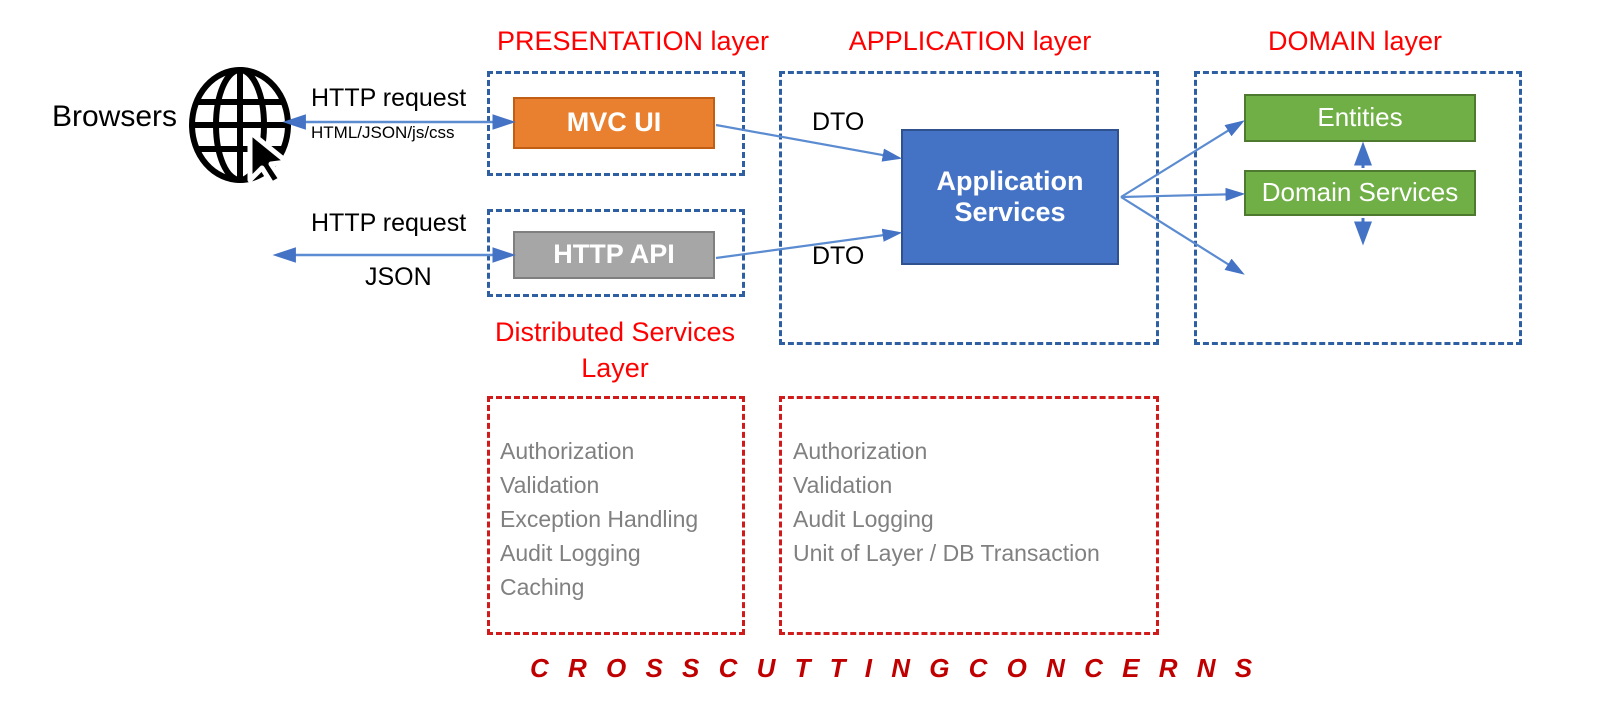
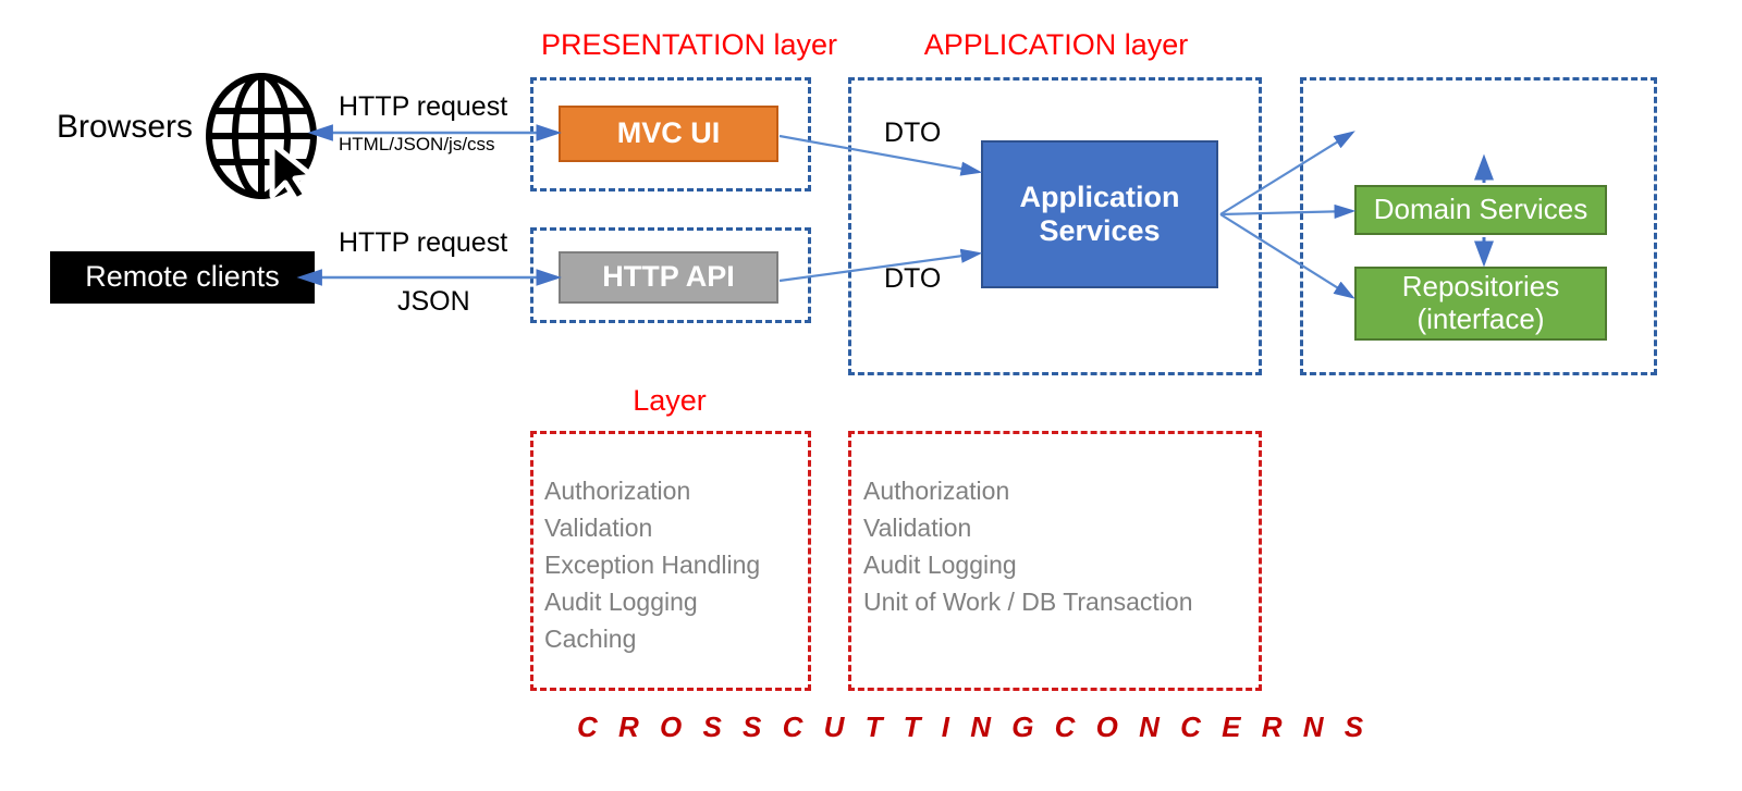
  PRESENTATION lay
  APPLICATION layer
- DOMAIN layer
- Distributed Services
  Layer
  Browsers
+ Remote clients
  MVC UI
  HTTP API
  Application
  Services
- Entities
  Domain Services
+ Repositories
+ (interface)
  HTTP request
  HTML/JSON/js/css
  HTTP request
  JSON
  DTO
  DTO
  Authorization
  Validation
  Exception Handling
  Audit Logging
  Caching
  Authorization
  Validation
  Audit Logging
- Unit of Layer / DB Transaction
+ Unit of Work / DB Transaction
  C R O S S C U T T I N G C O N C E R N S
